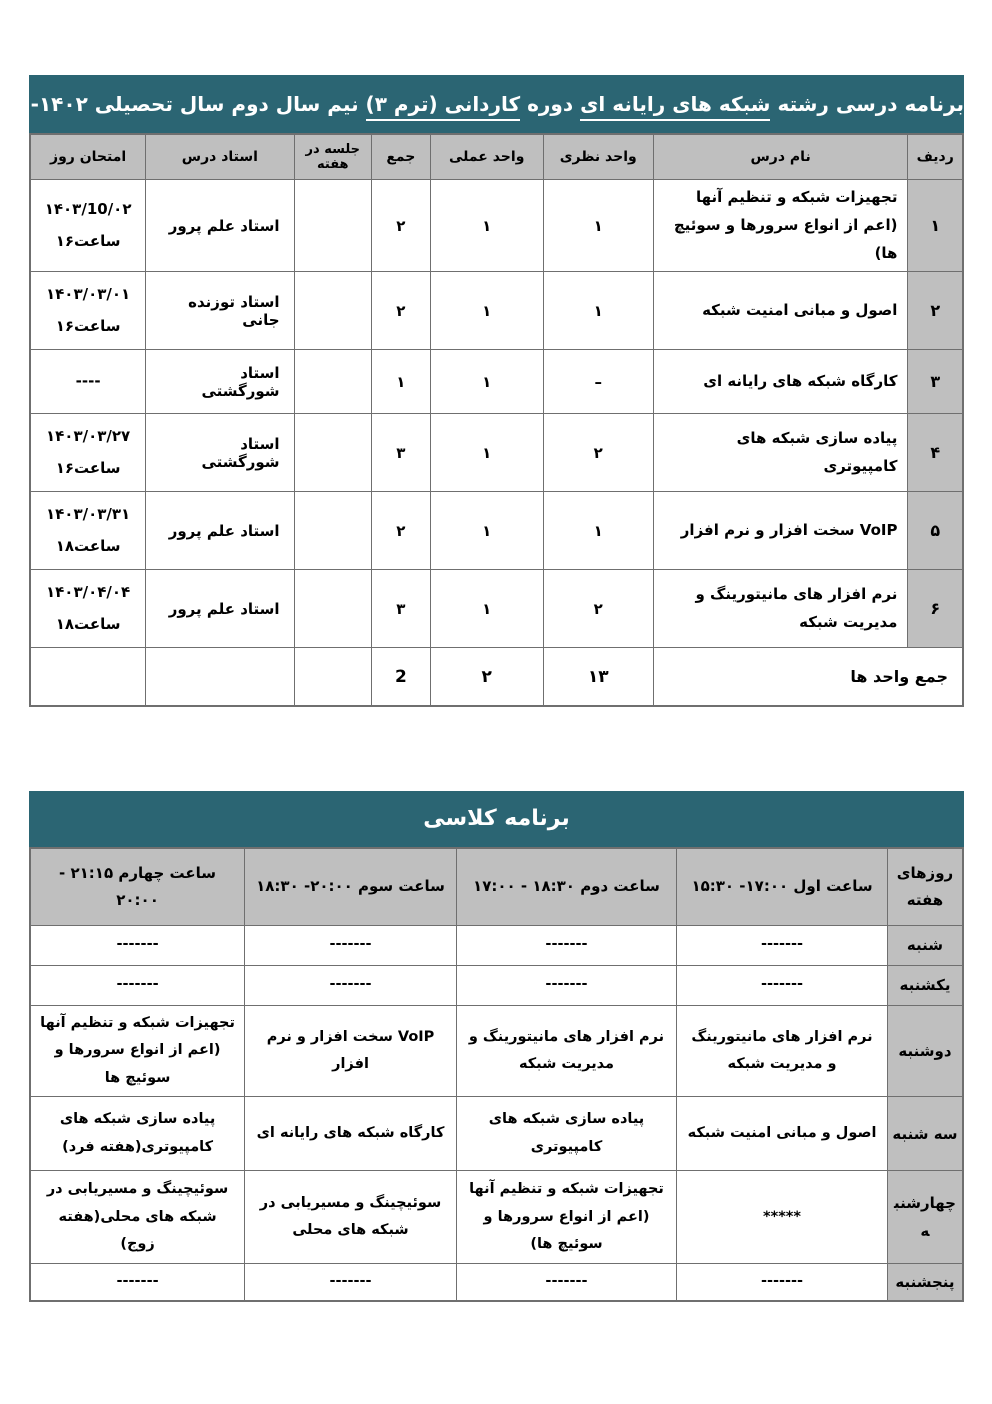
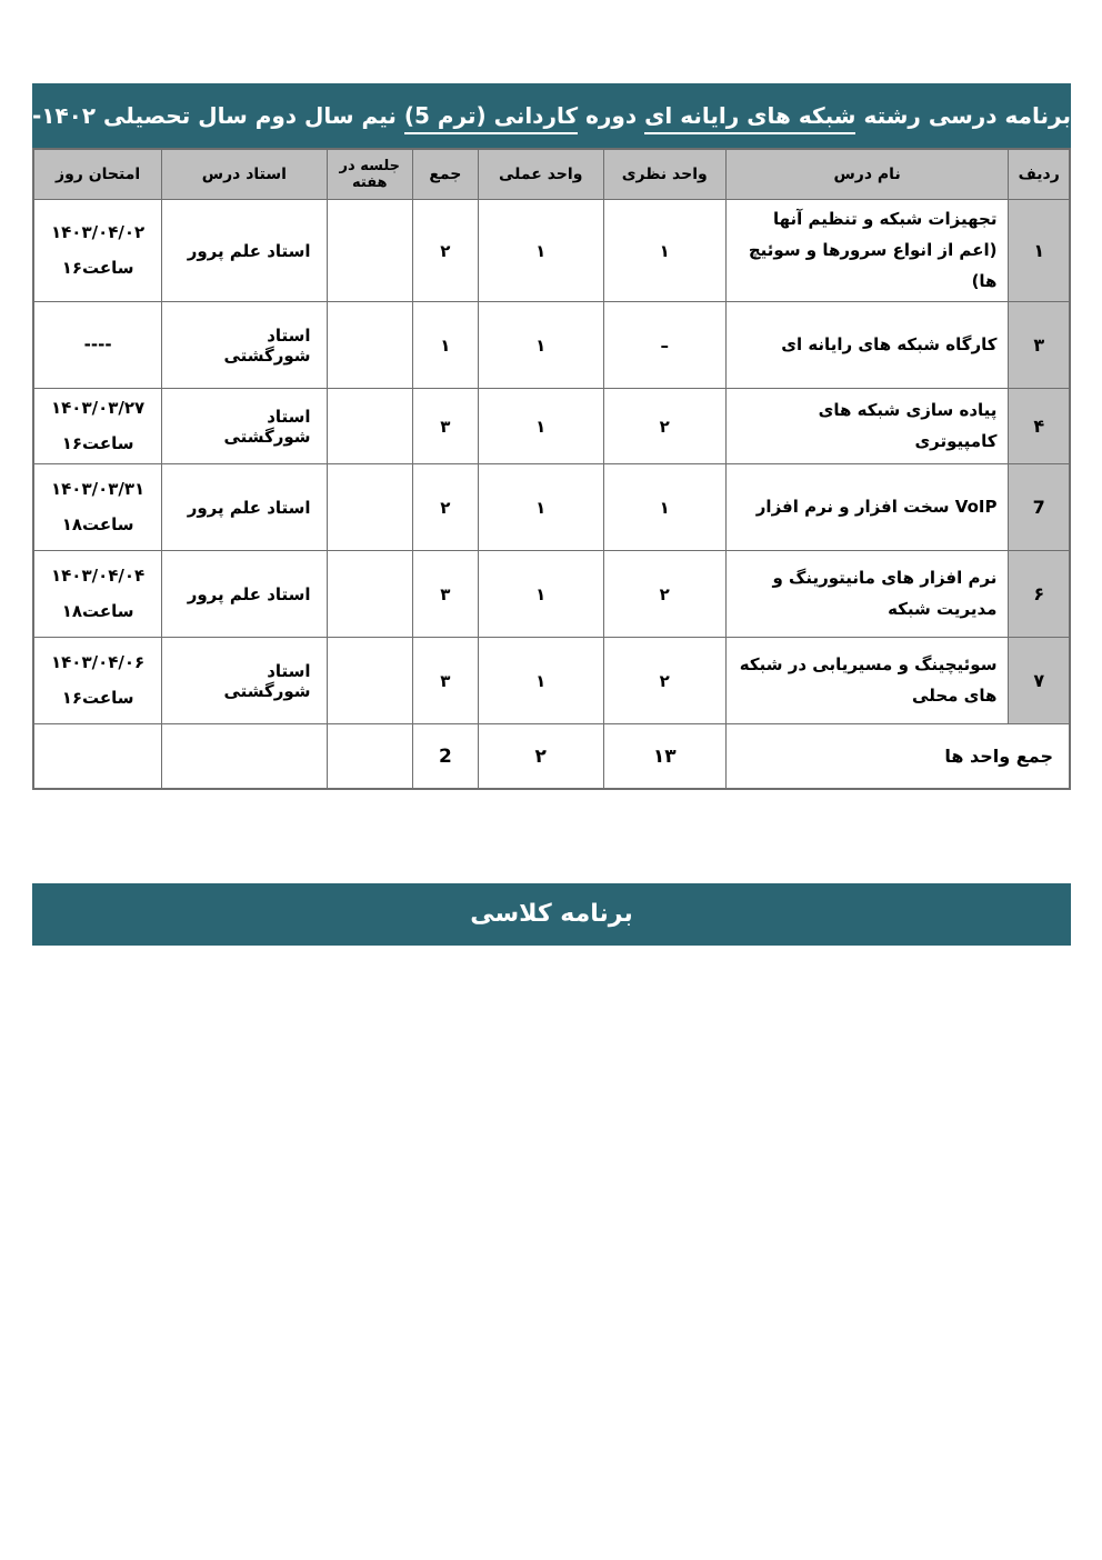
- برنامه درسی رشته شبکه های رایانه ای دوره کاردانی (ترم ۳) نیم سال دوم سال تحصیلی ۱۴۰۲-
+ برنامه درسی رشته شبکه های رایانه ای دوره کاردانی (ترم 5) نیم سال دوم سال تحصیلی ۱۴۰۲-
  ردیف	نام درس	واحد نظری	واحد عملی	جمع	جلسه در هفته	استاد درس	امتحان روز
- ۱	تجهیزات شبکه و تنظیم آنها (اعم از انواع سرورها و سوئیچ ها)	۱	۱	۲		استاد علم پرور	۱۴۰۳/10/۰۲ساعت۱۶
+ ۱	تجهیزات شبکه و تنظیم آنها (اعم از انواع سرورها و سوئیچ ها)	۱	۱	۲		استاد علم پرور	۱۴۰۳/۰۴/۰۲ساعت۱۶
- ۲	اصول و مبانی امنیت شبکه	۱	۱	۲		استاد توزنده جانی	۱۴۰۳/۰۳/۰۱ساعت۱۶
  ۳	کارگاه شبکه های رایانه ای	–	۱	۱		استاد شورگشتی	----
  ۴	پیاده سازی شبکه های کامپیوتری	۲	۱	۳		استاد شورگشتی	۱۴۰۳/۰۳/۲۷ساعت۱۶
- ۵	VoIP سخت افزار و نرم افزار	۱	۱	۲		استاد علم پرور	۱۴۰۳/۰۳/۳۱ساعت۱۸
+ 7	VoIP سخت افزار و نرم افزار	۱	۱	۲		استاد علم پرور	۱۴۰۳/۰۳/۳۱ساعت۱۸
  ۶	نرم افزار های مانیتورینگ و مدیریت شبکه	۲	۱	۳		استاد علم پرور	۱۴۰۳/۰۴/۰۴ساعت۱۸
+ ۷	سوئیچینگ و مسیریابی در شبکه های محلی	۲	۱	۳		استاد شورگشتی	۱۴۰۳/۰۴/۰۶ساعت۱۶
  جمع واحد ها	۱۳	۲	2
  برنامه کلاسی
- روزهای هفته	ساعت اول ۱۷:۰۰- ۱۵:۳۰	ساعت دوم ۱۸:۳۰ - ۱۷:۰۰	ساعت سوم ۲۰:۰۰- ۱۸:۳۰	ساعت چهارم ۲۱:۱۵ - ۲۰:۰۰
- شنبه	-------	-------	-------	-------
- یکشنبه	-------	-------	-------	-------
- دوشنبه	نرم افزار های مانیتورینگ و مدیریت شبکه	نرم افزار های مانیتورینگ و مدیریت شبکه	VoIP سخت افزار و نرم افزار	تجهیزات شبکه و تنظیم آنها (اعم از انواع سرورها و سوئیچ ها
- سه شنبه	اصول و مبانی امنیت شبکه	پیاده سازی شبکه های کامپیوتری	کارگاه شبکه های رایانه ای	پیاده سازی شبکه های کامپیوتری(هفته فرد)
- چهارشنبه	*****	تجهیزات شبکه و تنظیم آنها (اعم از انواع سرورها و سوئیچ ها)	سوئیچینگ و مسیریابی در شبکه های محلی	سوئیچینگ و مسیریابی در شبکه های محلی(هفته زوج)
- پنجشنبه	-------	-------	-------	-------
